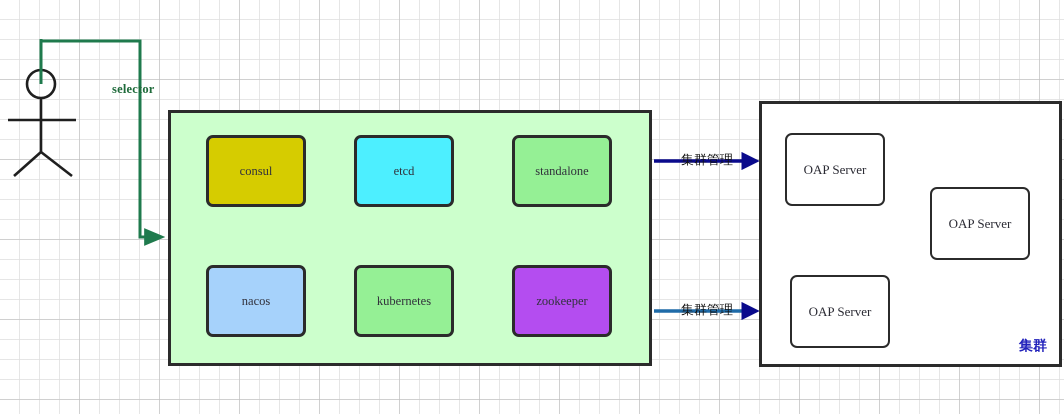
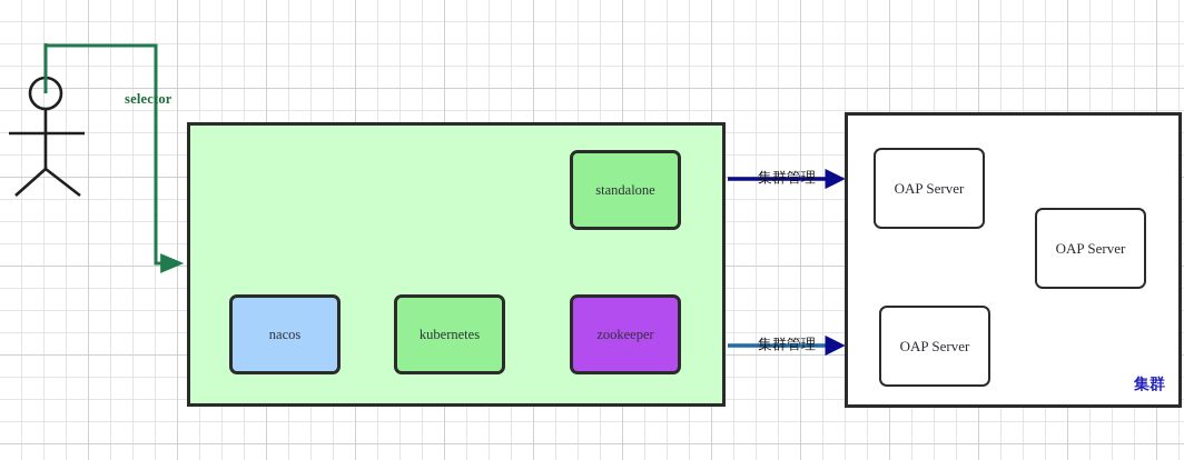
  selector
  集群管理
  集群管理
  集群
- consul
- etcd
  standalone
  nacos
  kubernetes
  zookeeper
  OAP Server
  OAP Server
  OAP Server
